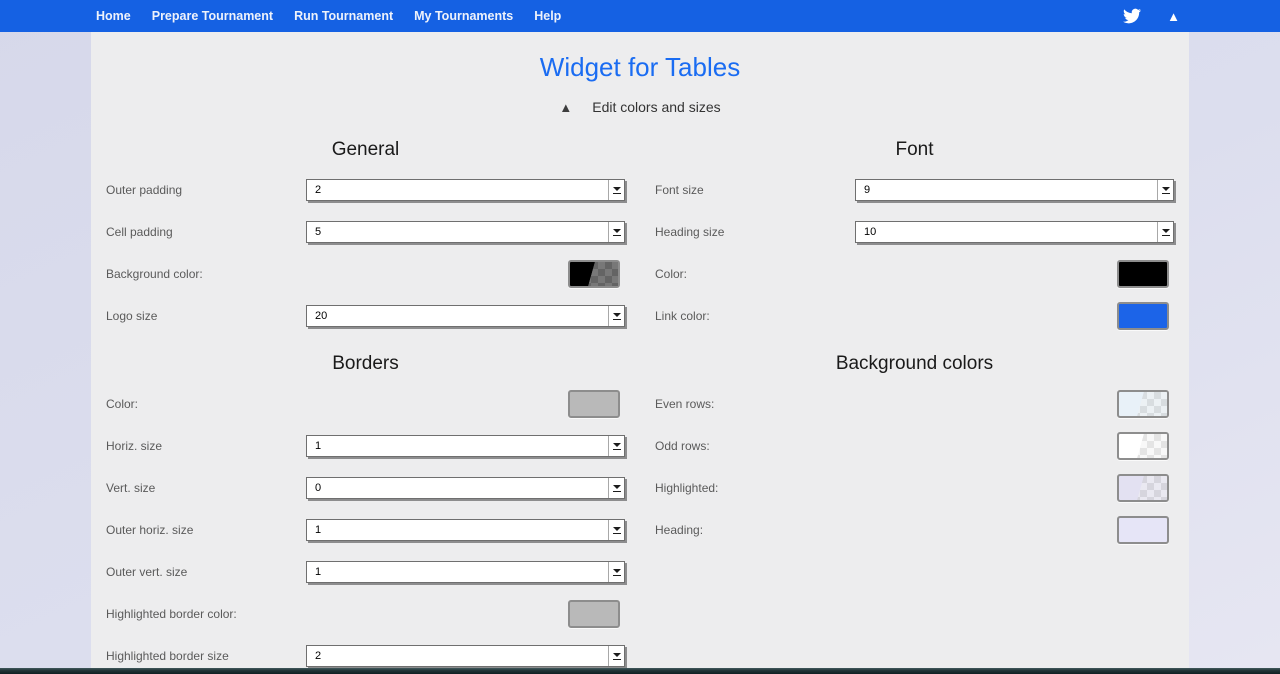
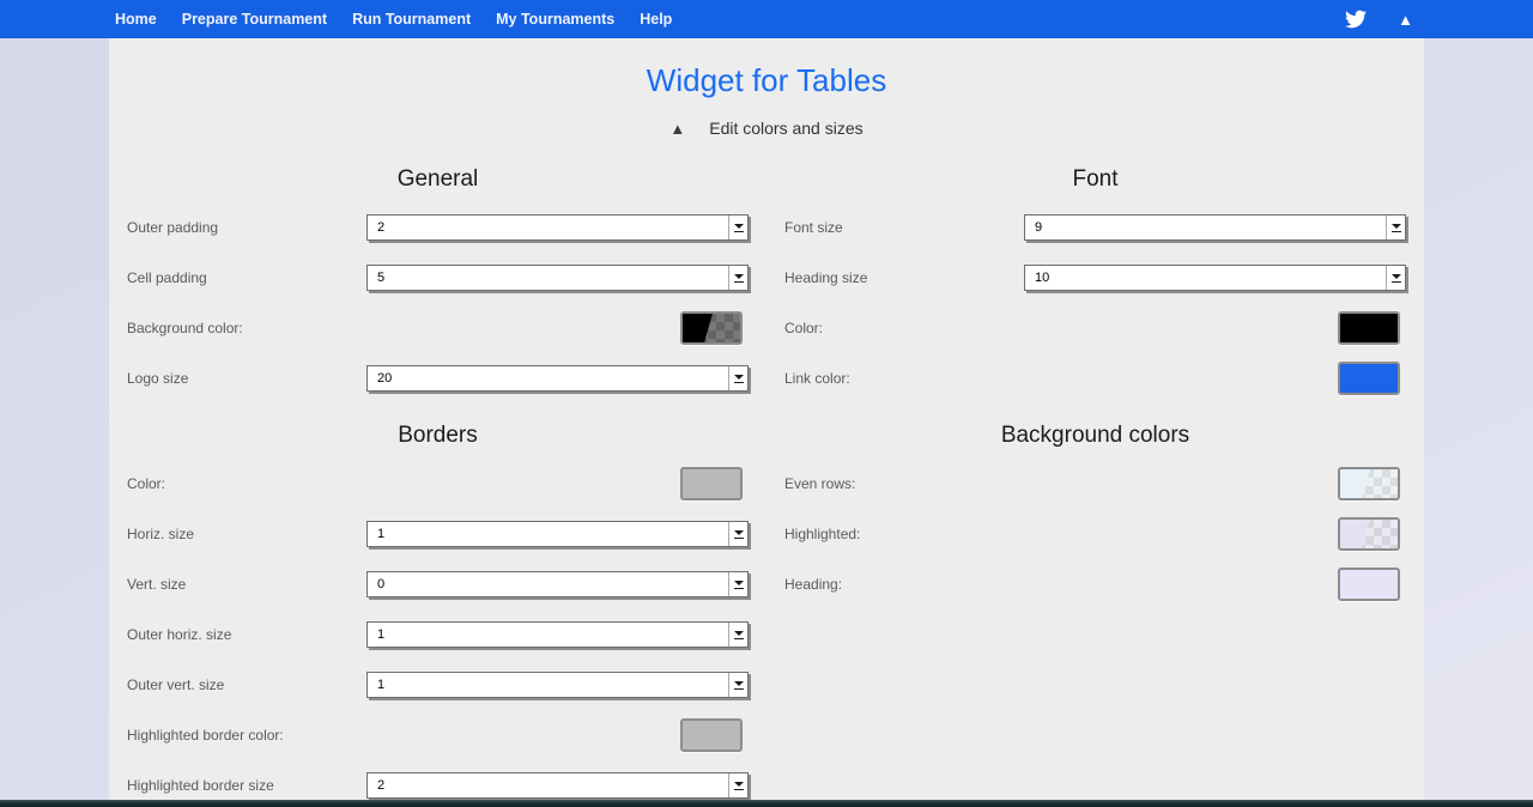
  Home
  Prepare Tournament
  Run Tournament
  My Tournaments
  Help
  ▲
  Widget for Tables
  ▲
  Edit colors and sizes
  General
  Outer padding
  2
  Cell padding
  5
  Background color:
  Logo size
  20
  Font
  Font size
  9
  Heading size
  10
  Color:
  Link color:
  Borders
  Color:
  Horiz. size
  1
  Vert. size
  0
  Outer horiz. size
  1
  Outer vert. size
  1
  Highlighted border color:
  Highlighted border size
  2
  Background colors
  Even rows:
- Odd rows:
  Highlighted:
  Heading:
